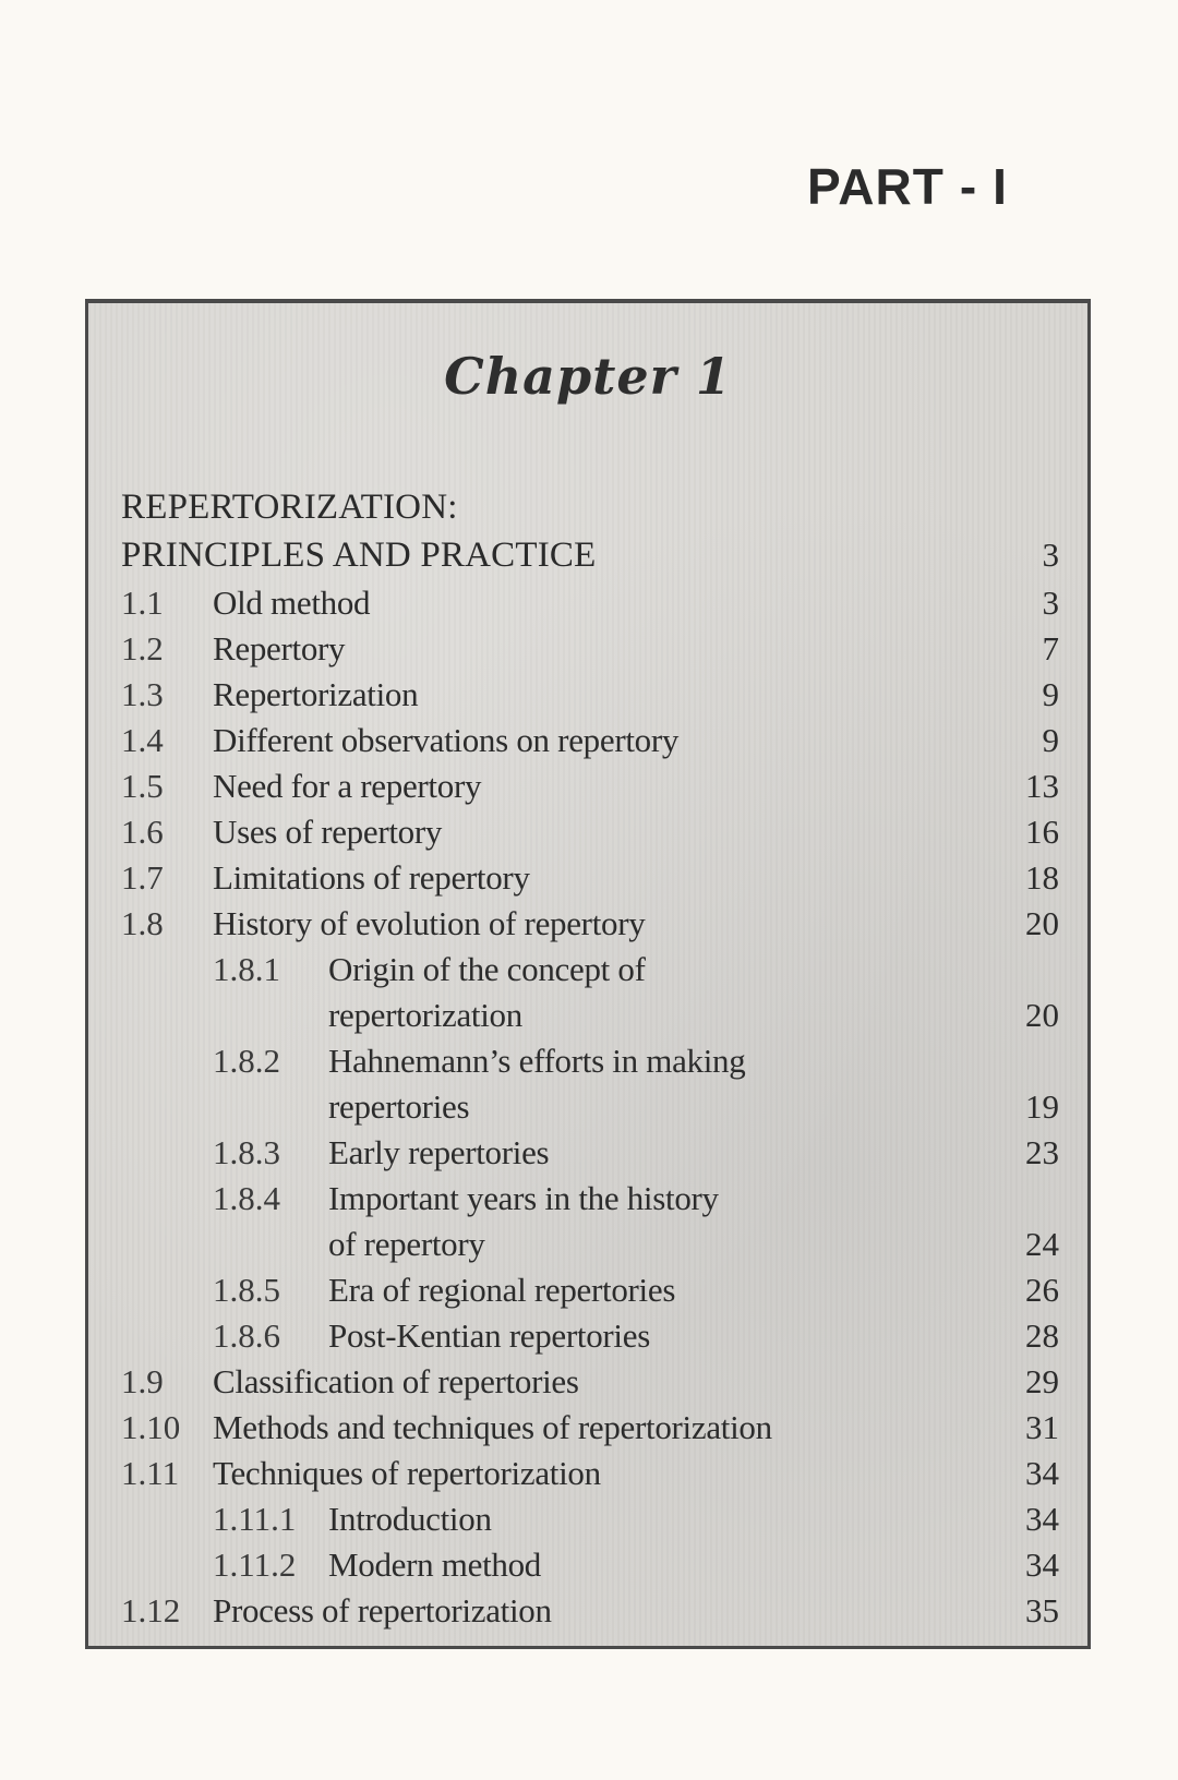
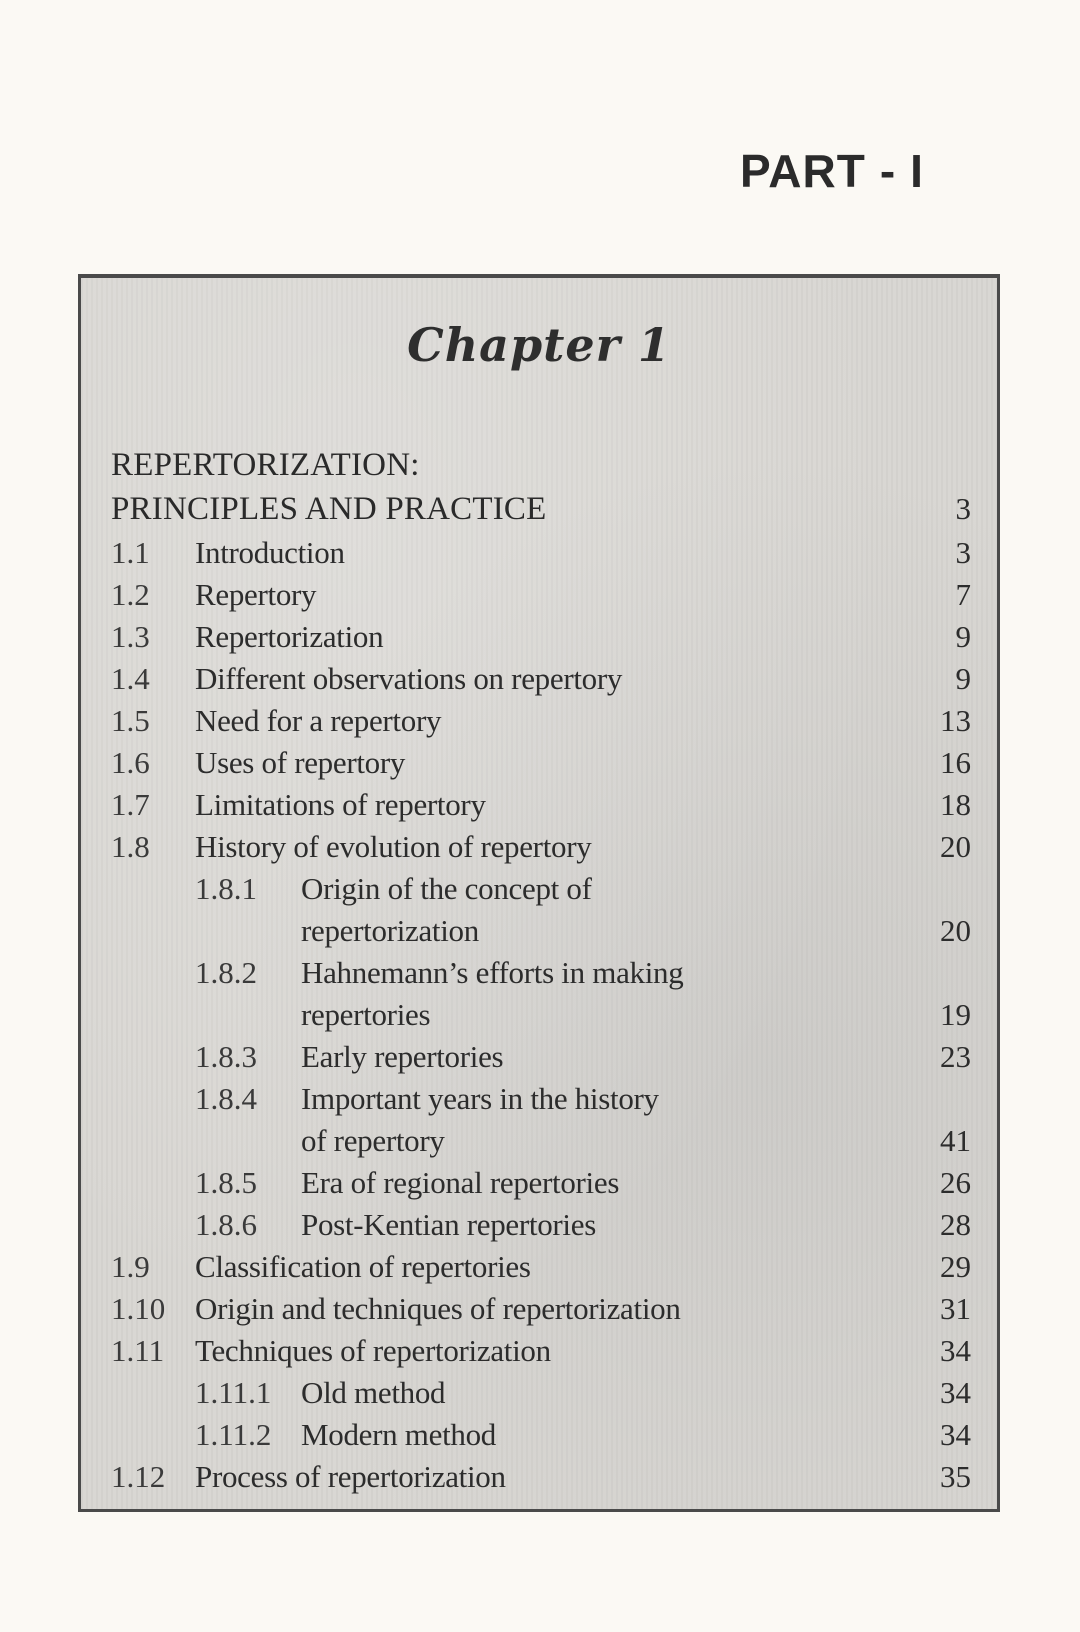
  PART - I
  Chapter 1
  REPERTORIZATION:
  PRINCIPLES AND PRACTICE
  3
  1.1
- Old method
+ Introduction
  3
  1.2
  Repertory
  7
  1.3
  Repertorization
  9
  1.4
  Different observations on repertory
  9
  1.5
  Need for a repertory
  13
  1.6
  Uses of repertory
  16
  1.7
  Limitations of repertory
  18
  1.8
  History of evolution of repertory
  20
  1.8.1
  Origin of the concept of
  repertorization
  20
  1.8.2
  Hahnemann’s efforts in making
  repertories
  19
  1.8.3
  Early repertories
  23
  1.8.4
  Important years in the history
  of repertory
- 24
+ 41
  1.8.5
  Era of regional repertories
  26
  1.8.6
  Post-Kentian repertories
  28
  1.9
  Classification of repertories
  29
  1.10
- Methods and techniques of repertorization
+ Origin and techniques of repertorization
  31
  1.11
  Techniques of repertorization
  34
  1.11.1
- Introduction
+ Old method
  34
  1.11.2
  Modern method
  34
  1.12
  Process of repertorization
  35
